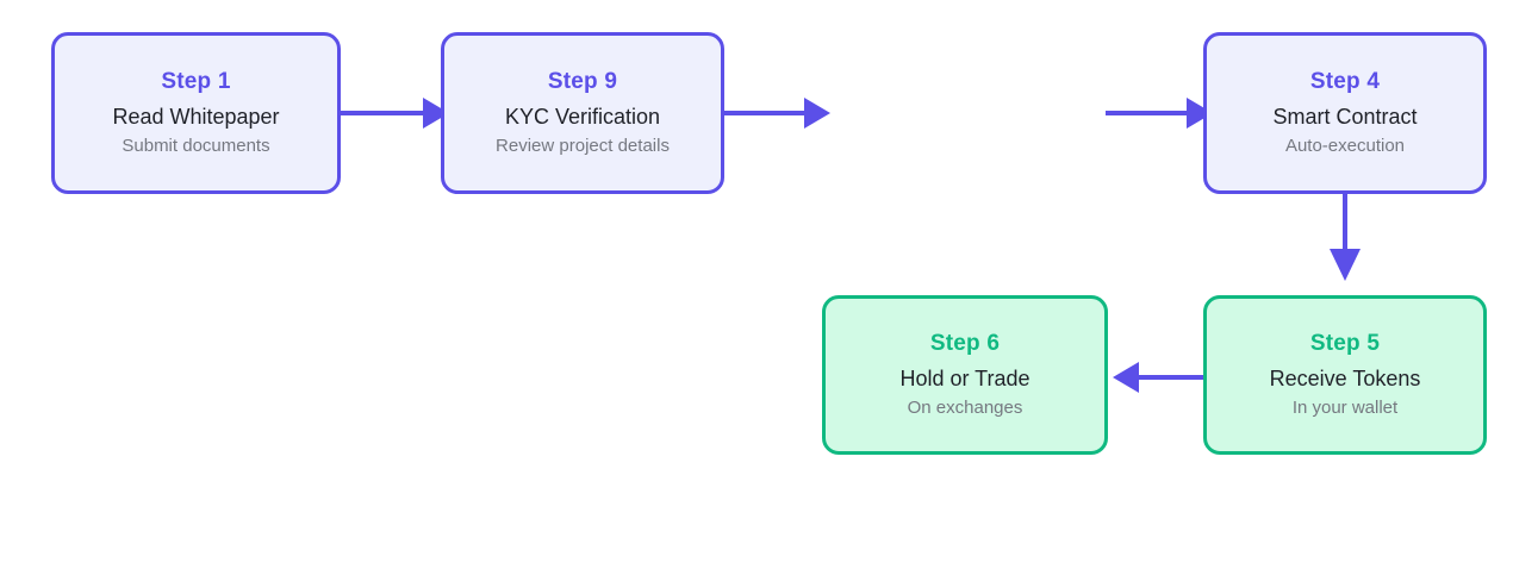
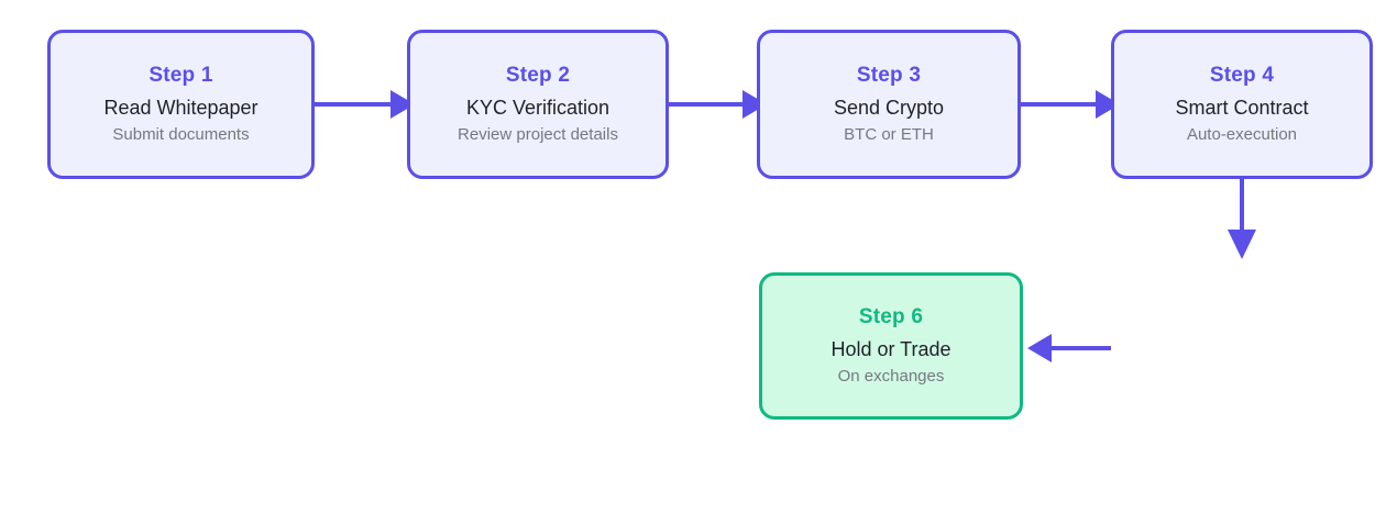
  Step 1
  Read Whitepaper
  Submit documents
- Step 9
+ Step 2
  KYC Verification
  Review project details
+ Step 3
+ Send Crypto
+ BTC or ETH
  Step 4
  Smart Contract
  Auto-execution
- Step 5
- Receive Tokens
- In your wallet
  Step 6
  Hold or Trade
  On exchanges
